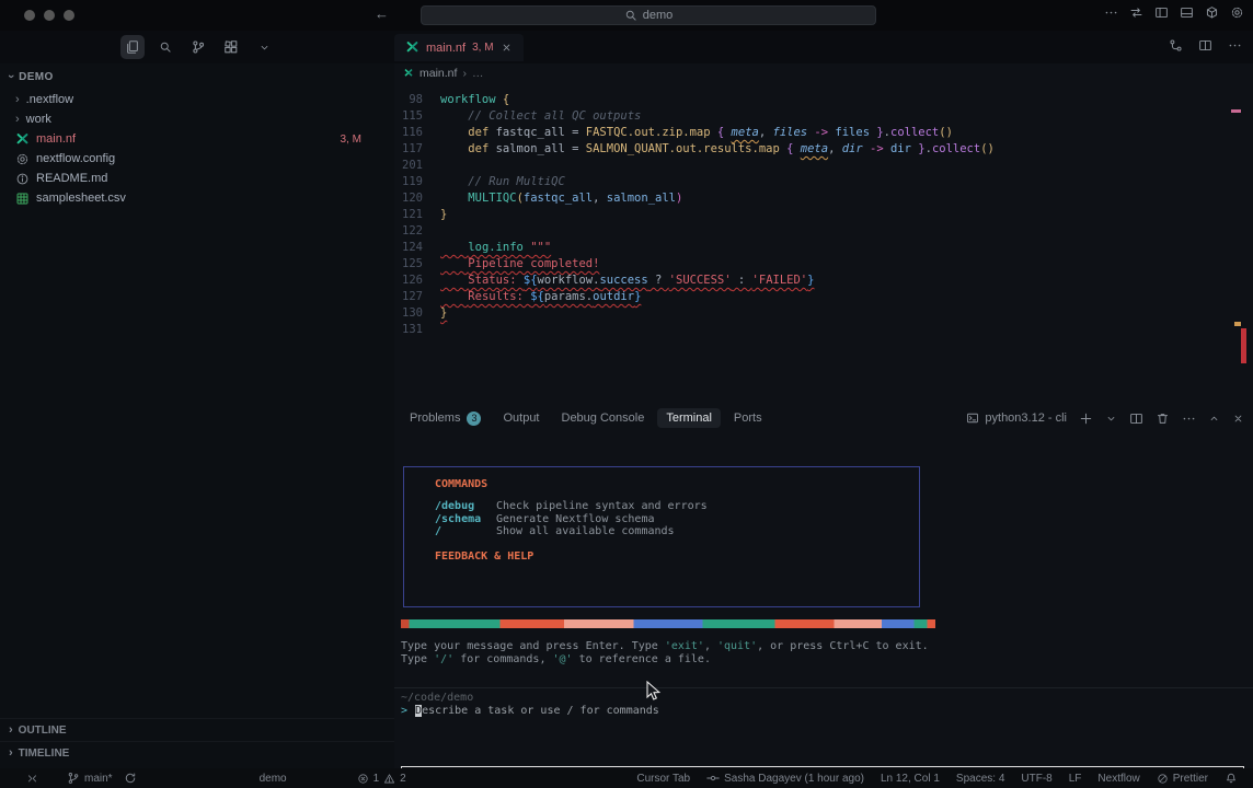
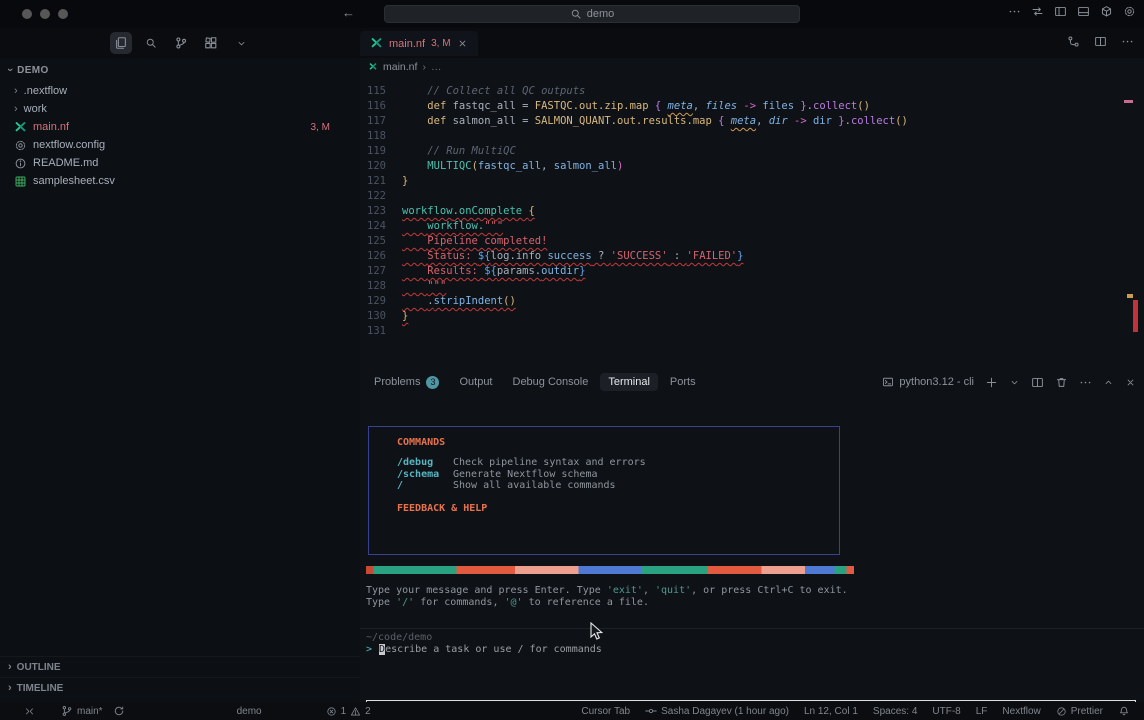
  ←
  demo
  main.nf
  3, M
  DEMO
  ›
  .nextflow
  ›
  work
  main.nf
  3, M
  nextflow.config
  README.md
  samplesheet.csv
  ›
  OUTLINE
  ›
  TIMELINE
  main.nf
  ›
  …
- 98
- workflow {
  115
  // Collect all QC outputs
  116
  def fastqc_all = FASTQC.out.zip.map { meta, files -> files }.collect()
  117
  def salmon_all = SALMON_QUANT.out.results.map { meta, dir -> dir }.collect()
- 201
+ 118
  119
  // Run MultiQC
  120
  MULTIQC(fastqc_all, salmon_all)
  121
  }
  122
+ 123
+ workflow.onComplete {
  124
- log.info """
+ workflow."""
  125
  Pipeline completed!
  126
- Status: ${workflow.success ? 'SUCCESS' : 'FAILED'}
+ Status: ${log.info success ? 'SUCCESS' : 'FAILED'}
  127
  Results: ${params.outdir}
+ 128
+ """
+ 129
+ .stripIndent()
  130
  }
  131
  Problems
  3
  Output
  Debug Console
  Terminal
  Ports
  python3.12 - cli
  COMMANDS
  /debug Check pipeline syntax and errors
  /schema Generate Nextflow schema
  / Show all available commands
  FEEDBACK & HELP
  Type your message and press Enter. Type 'exit', 'quit', or press Ctrl+C to exit.
  Type '/' for commands, '@' to reference a file.
  ~/code/demo
  > Describe a task or use / for commands
  main*
  demo
  1
  2
  Cursor Tab
  Sasha Dagayev (1 hour ago)
  Ln 12, Col 1
  Spaces: 4
  UTF-8
  LF
  Nextflow
  Prettier
